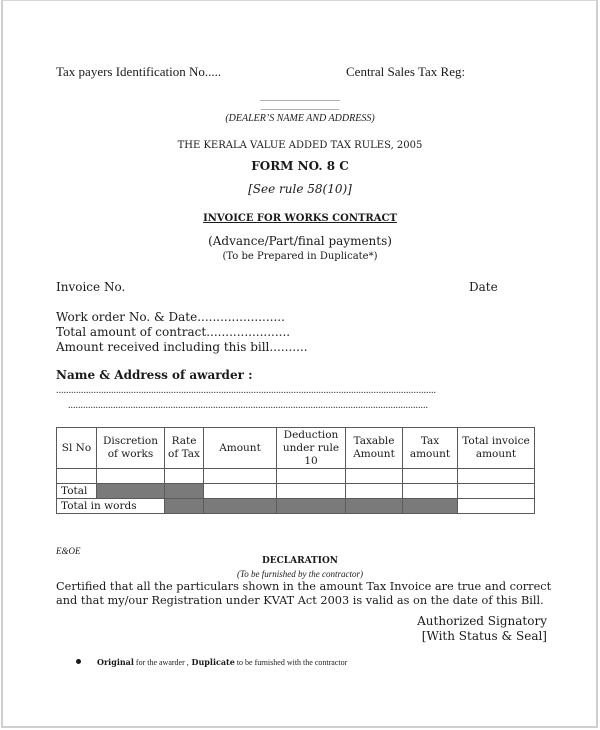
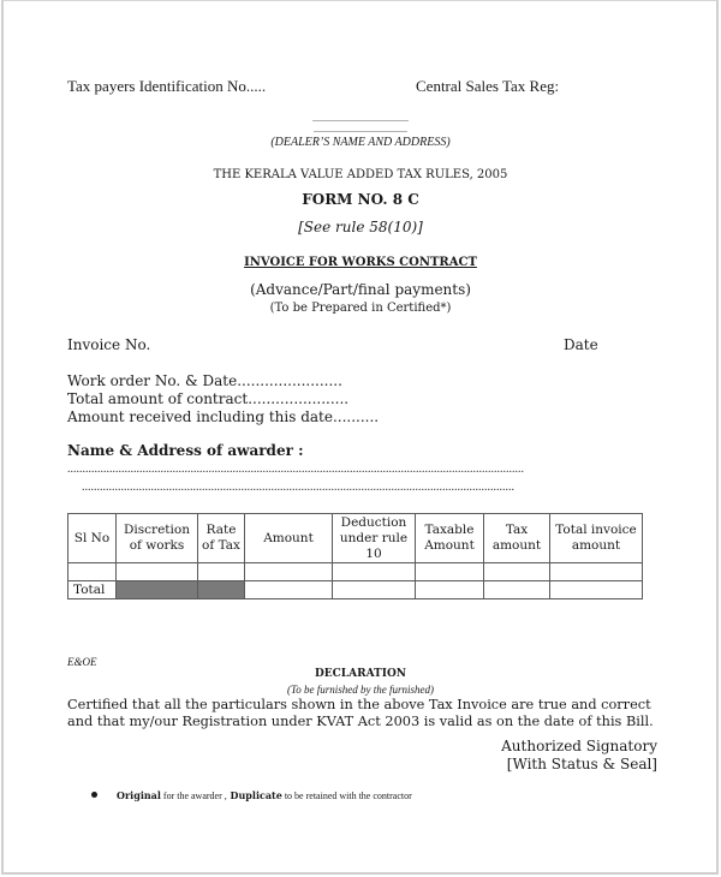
  Tax payers Identification No.....
  Central Sales Tax Reg:
  ........................................
  .......................................
  (DEALER’S NAME AND ADDRESS)
  THE KERALA VALUE ADDED TAX RULES, 2005
  FORM NO. 8 C
  [See rule 58(10)]
  INVOICE FOR WORKS CONTRACT
  (Advance/Part/final payments)
- (To be Prepared in Duplicate*)
+ (To be Prepared in Certified*)
  Invoice No.
  Date
  Work order No. & Date.......................
  Total amount of contract......................
- Amount received including this bill..........
+ Amount received including this date..........
  Name & Address of awarder :
  ........................................................................................................................................................
  ................................................................................................................................................
  Sl No	Discretion of works	Rate of Tax	Amount	Deduction under rule 10	Taxable Amount	Tax amount	Total invoice amount
  Total
- Total in words
  E&OE
  DECLARATION
- (To be furnished by the contractor)
+ (To be furnished by the furnished)
- Certified that all the particulars shown in the amount Tax Invoice are true and correct
+ Certified that all the particulars shown in the above Tax Invoice are true and correct
  and that my/our Registration under KVAT Act 2003 is valid as on the date of this Bill.
  Authorized Signatory
  [With Status & Seal]
- Original for the awarder , Duplicate to be furnished with the contractor
+ Original for the awarder , Duplicate to be retained with the contractor
